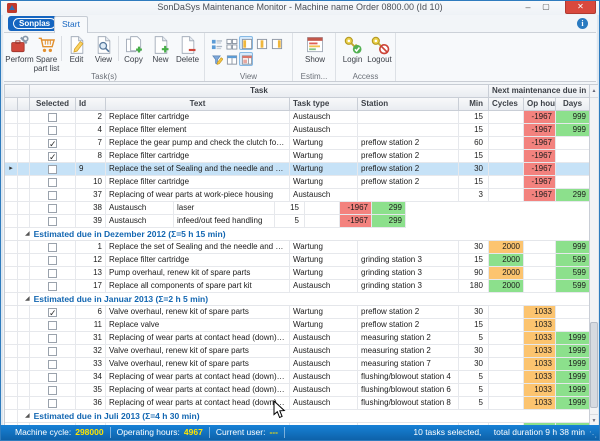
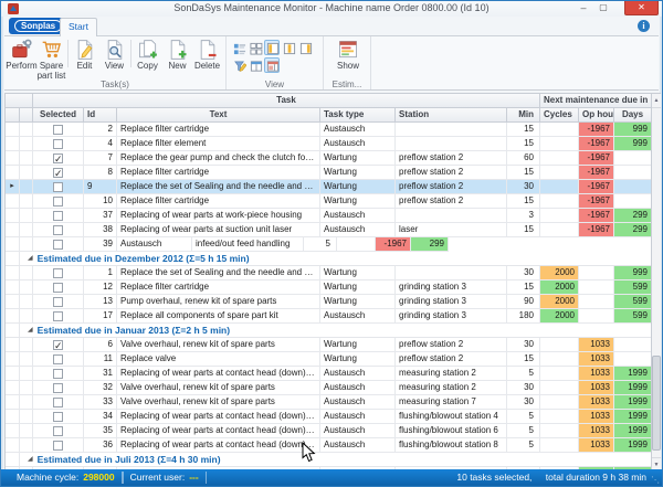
  SonDaSys Maintenance Monitor - Machine name Order 0800.00 (Id 10)
  –
  ▢
  ✕
  Sonplas
  Start
  i
  Perform
  Spare part list
  Edit
  View
  Copy
  New
  Delete
  Task(s)
  View
  Show
  Estim...
- Login
- Logout
- Access
  Task
  Next maintenance due in
  Selected
  Id
  Text
  Task type
  Station
  Min
  Cycles
  Days
  2
  Replace filter cartridge
  Austausch
  15
  -1967
  999
  4
  Replace filter element
  Austausch
  15
  -1967
  999
  7
  Wartung
  preflow station 2
  60
  -1967
  8
  Replace filter cartridge
  Wartung
  preflow station 2
  15
  -1967
  9
  Wartung
  preflow station 2
  30
  -1967
  10
  Replace filter cartridge
  Wartung
  preflow station 2
  15
  -1967
  37
  Replacing of wear parts at work-piece housing
  Austausch
  3
  -1967
  299
  38
+ Replacing of wear parts at suction unit laser
  Austausch
  laser
  15
  -1967
  299
  39
  Austausch
  infeed/out feed handling
  5
  -1967
  299
  Estimated due in Dezember 2012 (Σ=5 h 15 min)
  1
  Wartung
  30
  2000
  999
  12
  Replace filter cartridge
  Wartung
  grinding station 3
  15
  2000
  599
  13
  Pump overhaul, renew kit of spare parts
  Wartung
  grinding station 3
  90
  2000
  599
  17
  Replace all components of spare part kit
  Austausch
  grinding station 3
  180
  2000
  599
  Estimated due in Januar 2013 (Σ=2 h 5 min)
  6
  Valve overhaul, renew kit of spare parts
  Wartung
  preflow station 2
  30
  1033
  11
  Replace valve
  Wartung
  preflow station 2
  15
  1033
  31
  Austausch
  measuring station 2
  5
  1033
  1999
  32
  Valve overhaul, renew kit of spare parts
  Austausch
  measuring station 2
  30
  1033
  1999
  33
  Valve overhaul, renew kit of spare parts
  Austausch
  measuring station 7
  30
  1033
  1999
  34
  Austausch
  flushing/blowout station 4
  5
  1033
  1999
  35
  Austausch
  flushing/blowout station 6
  5
  1033
  1999
  36
  Austausch
  flushing/blowout station 8
  5
  1033
  1999
  Estimated due in Juli 2013 (Σ=4 h 30 min)
  Machine cycle:
  298000
- Operating hours:
- 4967
  Current user:
  ---
  10 tasks selected, total duration 9 h 38 min
  ⋱
